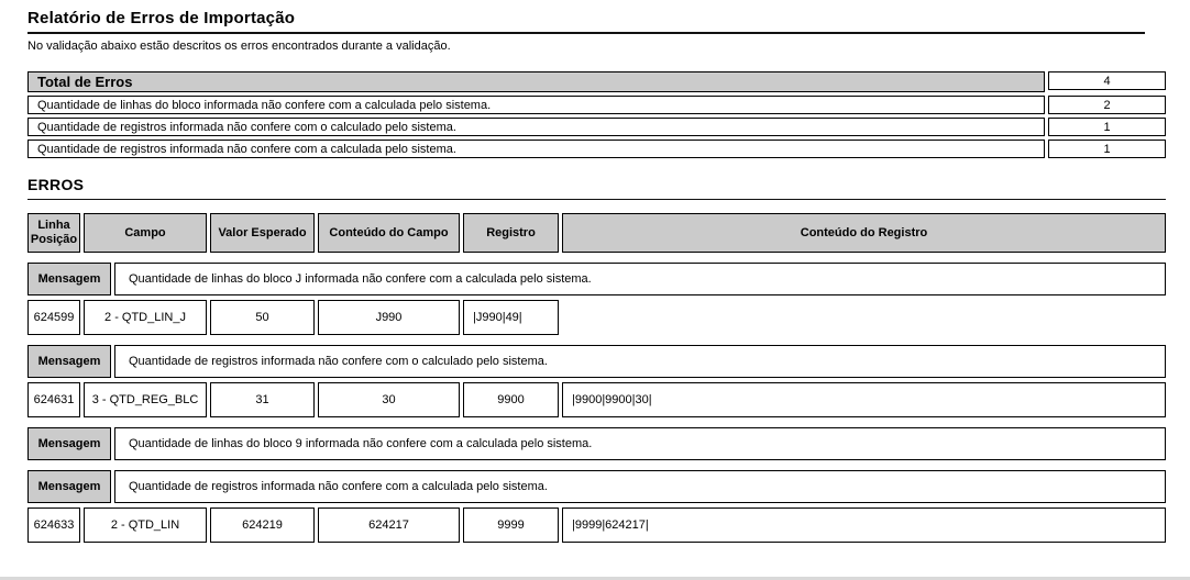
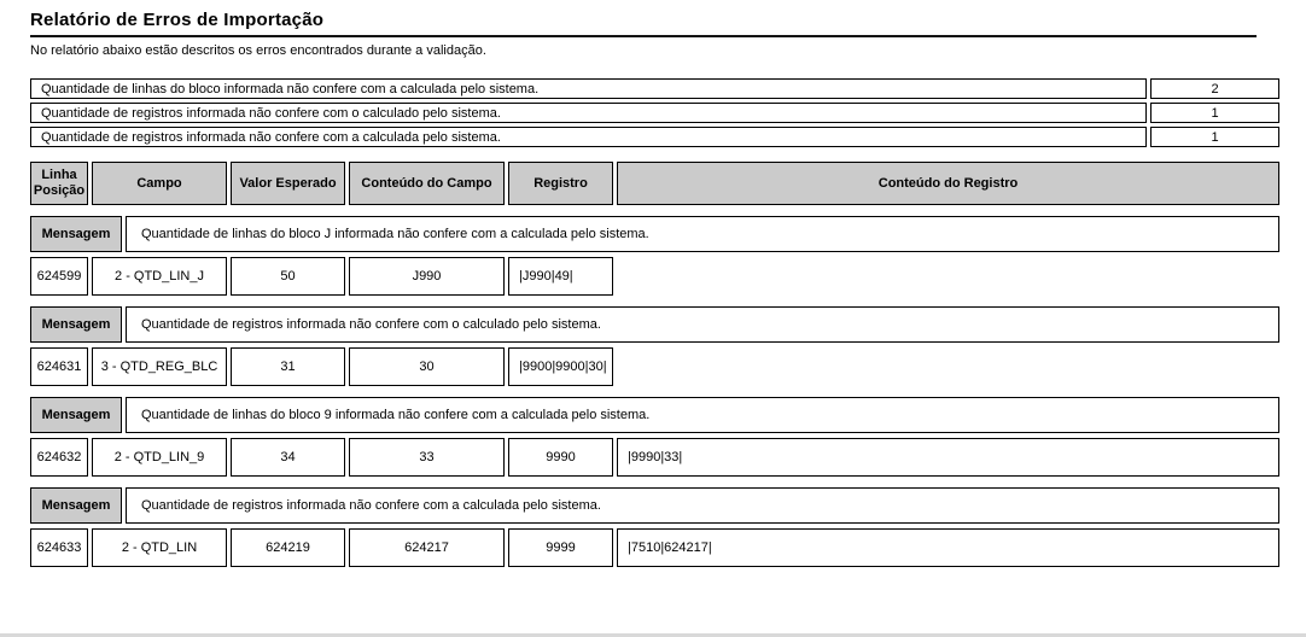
  Relatório de Erros de Importação
- No validação abaixo estão descritos os erros encontrados durante a validação.
+ No relatório abaixo estão descritos os erros encontrados durante a validação.
- Total de Erros
- 4
  Quantidade de linhas do bloco informada não confere com a calculada pelo sistema.
  2
  Quantidade de registros informada não confere com o calculado pelo sistema.
  1
  Quantidade de registros informada não confere com a calculada pelo sistema.
  1
- ERROS
  Linha
  Posição
  Campo
  Valor Esperado
  Conteúdo do Campo
  Registro
  Conteúdo do Registro
  Mensagem
  Quantidade de linhas do bloco J informada não confere com a calculada pelo sistema.
  624599
  2 - QTD_LIN_J
  50
  J990
  |J990|49|
  Mensagem
  Quantidade de registros informada não confere com o calculado pelo sistema.
  624631
  3 - QTD_REG_BLC
  31
  30
- 9900
  |9900|9900|30|
  Mensagem
  Quantidade de linhas do bloco 9 informada não confere com a calculada pelo sistema.
+ 624632
+ 2 - QTD_LIN_9
+ 34
+ 33
+ 9990
+ |9990|33|
  Mensagem
  Quantidade de registros informada não confere com a calculada pelo sistema.
  624633
  2 - QTD_LIN
  624219
  624217
  9999
- |9999|624217|
+ |7510|624217|
